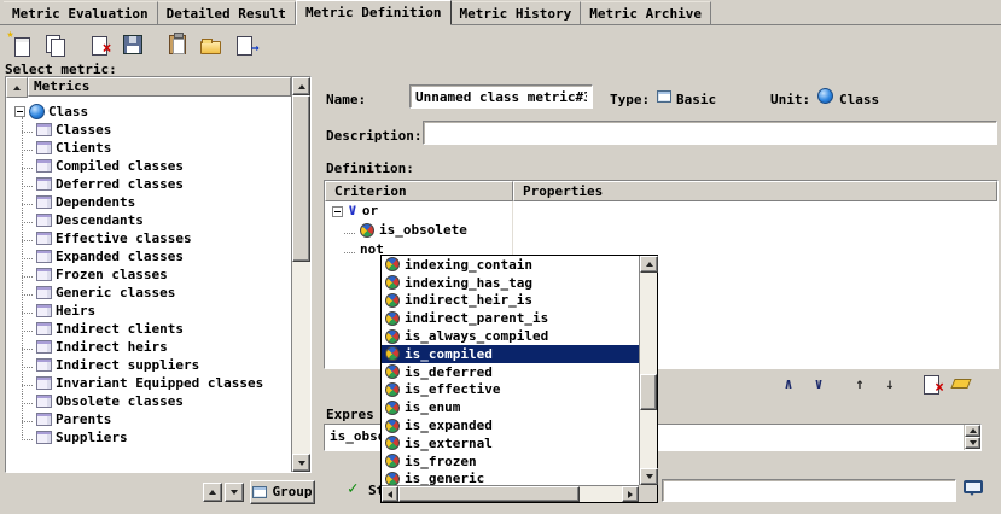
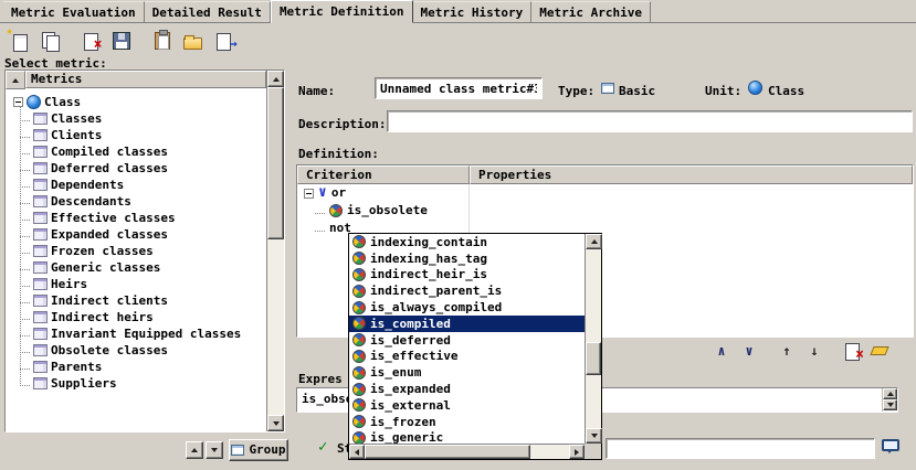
  Metric Evaluation
  Detailed Result
  Metric Definition
  Metric History
  Metric Archive
  Select metric:
  Metrics
  Class
  Classes
  Clients
  Compiled classes
  Deferred classes
  Dependents
  Descendants
  Effective classes
  Expanded classes
  Frozen classes
  Generic classes
  Heirs
  Indirect clients
  Indirect heirs
- Indirect suppliers
  Invariant Equipped classes
  Obsolete classes
  Parents
  Suppliers
  Group
  Name:
  Unnamed class metric#
  Type:
  Basic
  Unit:
  Class
  Description:
  Definition:
  Criterion
  Properties
  ∨
  or
  is_obsolete
  not
  ∧
  ∨
  ↑
  ↓
  Expres
  ✓
  indexing_contain
  indexing_has_tag
  indirect_heir_is
  indirect_parent_is
  is_always_compiled
  is_compiled
  is_deferred
  is_effective
  is_enum
  is_expanded
  is_external
  is_frozen
  is_generic
